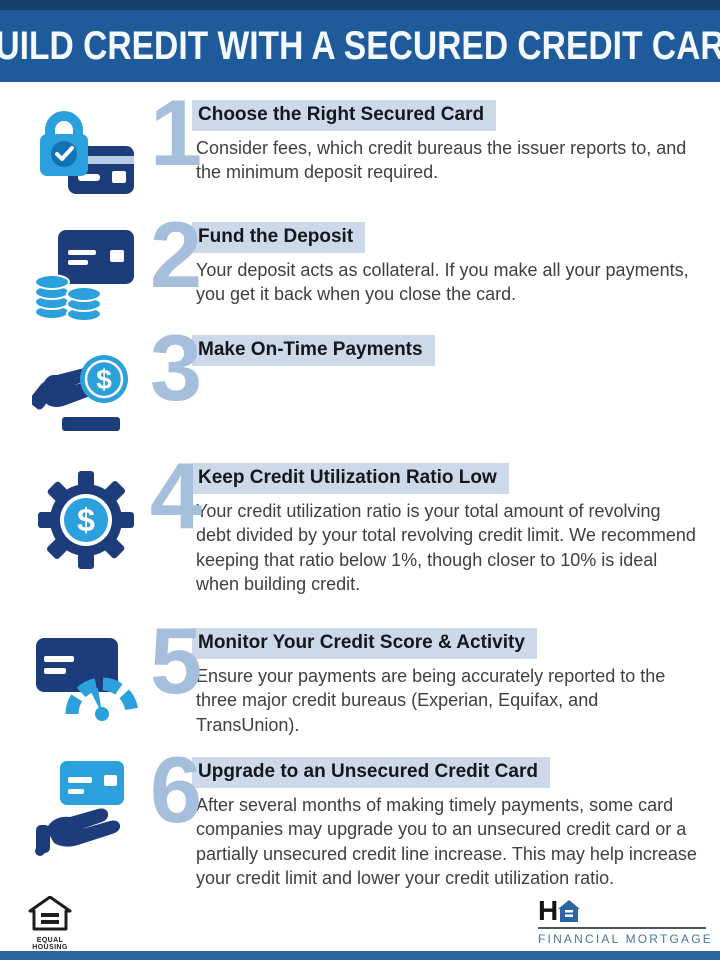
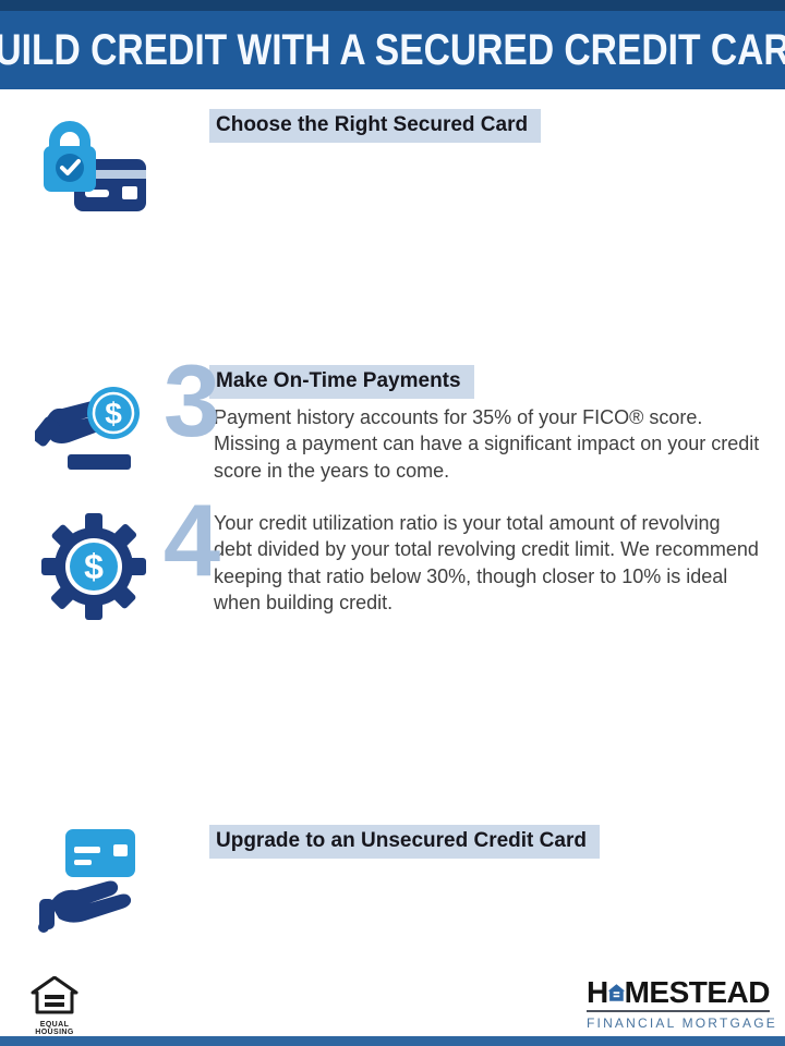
  UILD CREDIT WITH A SECURED CREDIT CAR
- 1
  Choose the Right Secured Card
- Consider fees, which credit bureaus the issuer reports to, and the minimum deposit required.
- 2
- Fund the Deposit
- Your deposit acts as collateral. If you make all your payments, you get it back when you close the card.
  $
  3
  Make On-Time Payments
+ Payment history accounts for 35% of your FICO® score. Missing a payment can have a significant impact on your credit score in the years to come.
  $
  4
- Keep Credit Utilization Ratio Low
- Your credit utilization ratio is your total amount of revolving debt divided by your total revolving credit limit. We recommend keeping that ratio below 1%, though closer to 10% is ideal when building credit.
+ Your credit utilization ratio is your total amount of revolving debt divided by your total revolving credit limit. We recommend keeping that ratio below 30%, though closer to 10% is ideal when building credit.
- 5
- Monitor Your Credit Score & Activity
- Ensure your payments are being accurately reported to the three major credit bureaus (Experian, Equifax, and TransUnion).
- 6
  Upgrade to an Unsecured Credit Card
- After several months of making timely payments, some card companies may upgrade you to an unsecured credit card or a partially unsecured credit line increase. This may help increase your credit limit and lower your credit utilization ratio.
  H
+ MESTEAD
  FINANCIAL MORTGAGE
